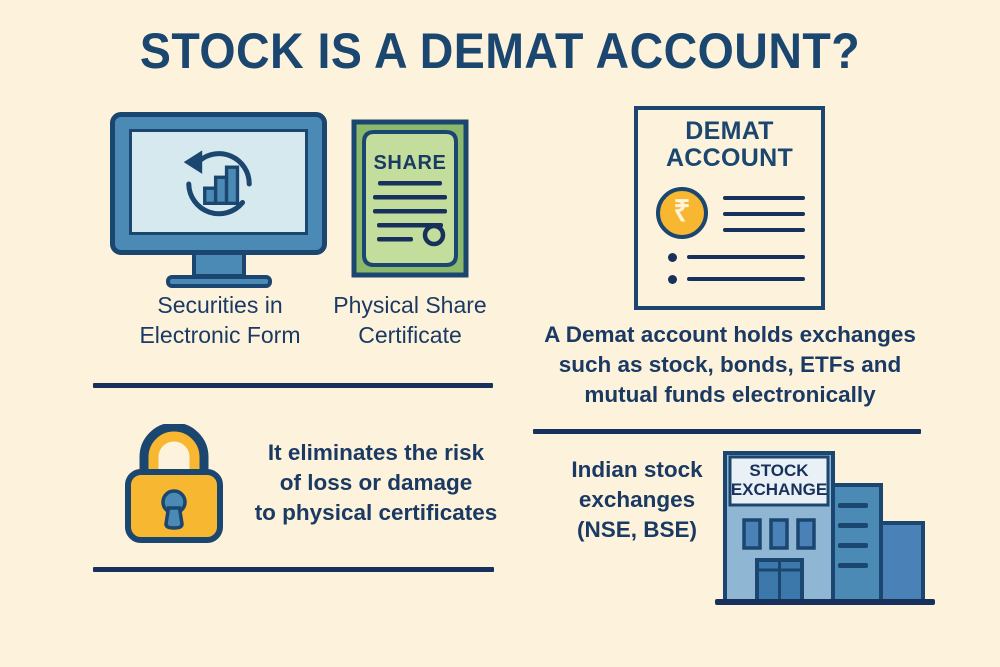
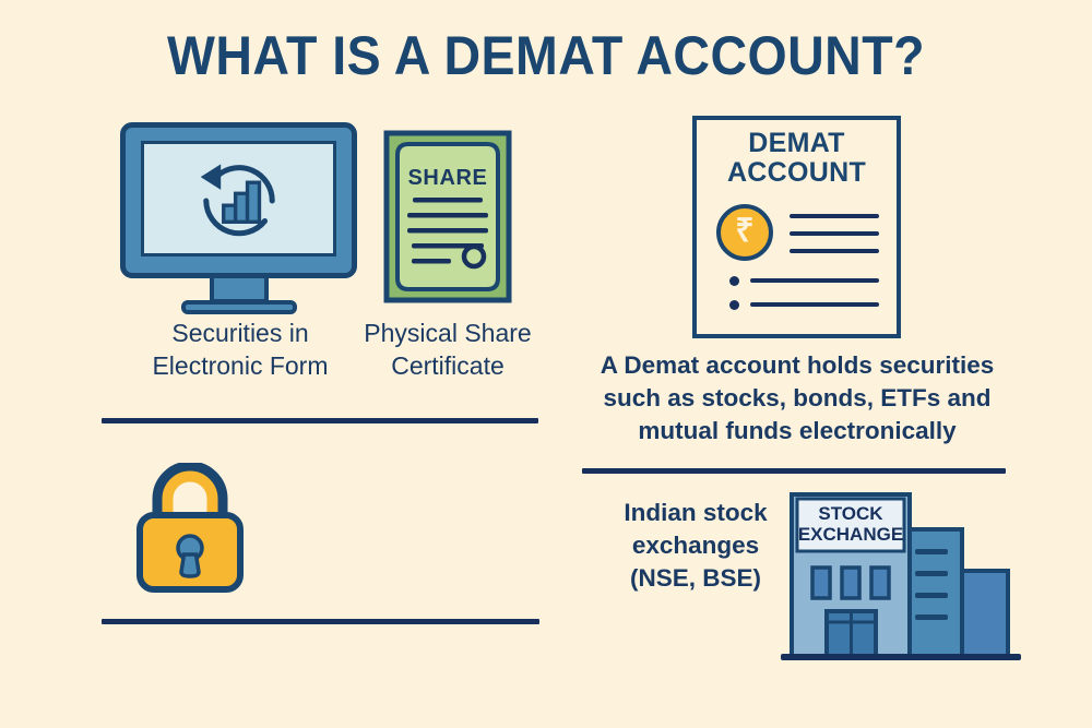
- STOCK IS A DEMAT ACCOUNT?
+ WHAT IS A DEMAT ACCOUNT?
  Securities in
  Electronic Form
  SHARE
  Physical Share
  Certificate
  DEMAT
  ACCOUNT
  ₹
- A Demat account holds exchanges
+ A Demat account holds securities
- such as stock, bonds, ETFs and
+ such as stocks, bonds, ETFs and
  mutual funds electronically
- It eliminates the risk
- of loss or damage
- to physical certificates
  STOCK
  EXCHANGE
  Indian stock
  exchanges
  (NSE, BSE)
